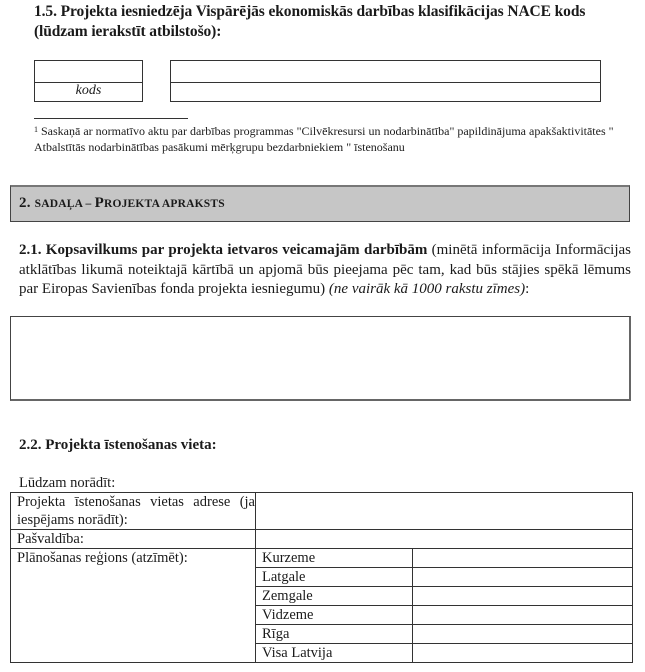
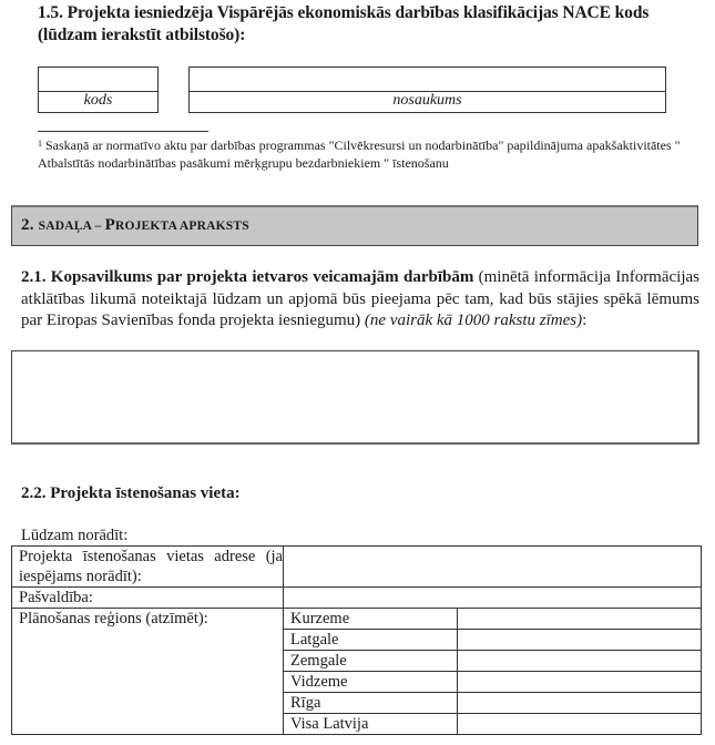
  1.5. Projekta iesniedzēja Vispārējās ekonomiskās darbības klasifikācijas NACE kods (lūdzam ierakstīt atbilstošo):
  kods
+ nosaukums
  1 Saskaņā ar normatīvo aktu par darbības programmas "Cilvēkresursi un nodarbinātība" papildinājuma apakšaktivitātes " Atbalstītās nodarbinātības pasākumi mērķgrupu bezdarbniekiem " īstenošanu
  2. SADAĻA – PROJEKTA APRAKSTS
- 2.1. Kopsavilkums par projekta ietvaros veicamajām darbībām (minētā informācija Informācijas atklātības likumā noteiktajā kārtībā un apjomā būs pieejama pēc tam, kad būs stājies spēkā lēmums par Eiropas Savienības fonda projekta iesniegumu) (ne vairāk kā 1000 rakstu zīmes):
+ 2.1. Kopsavilkums par projekta ietvaros veicamajām darbībām (minētā informācija Informācijas atklātības likumā noteiktajā lūdzam un apjomā būs pieejama pēc tam, kad būs stājies spēkā lēmums par Eiropas Savienības fonda projekta iesniegumu) (ne vairāk kā 1000 rakstu zīmes):
  2.2. Projekta īstenošanas vieta:
  Lūdzam norādīt:
  Projekta īstenošanas vietas adrese (ja iespējams norādīt):
  Pašvaldība:
  Plānošanas reģions (atzīmēt):	Kurzeme
  Latgale
  Zemgale
  Vidzeme
  Rīga
  Visa Latvija
